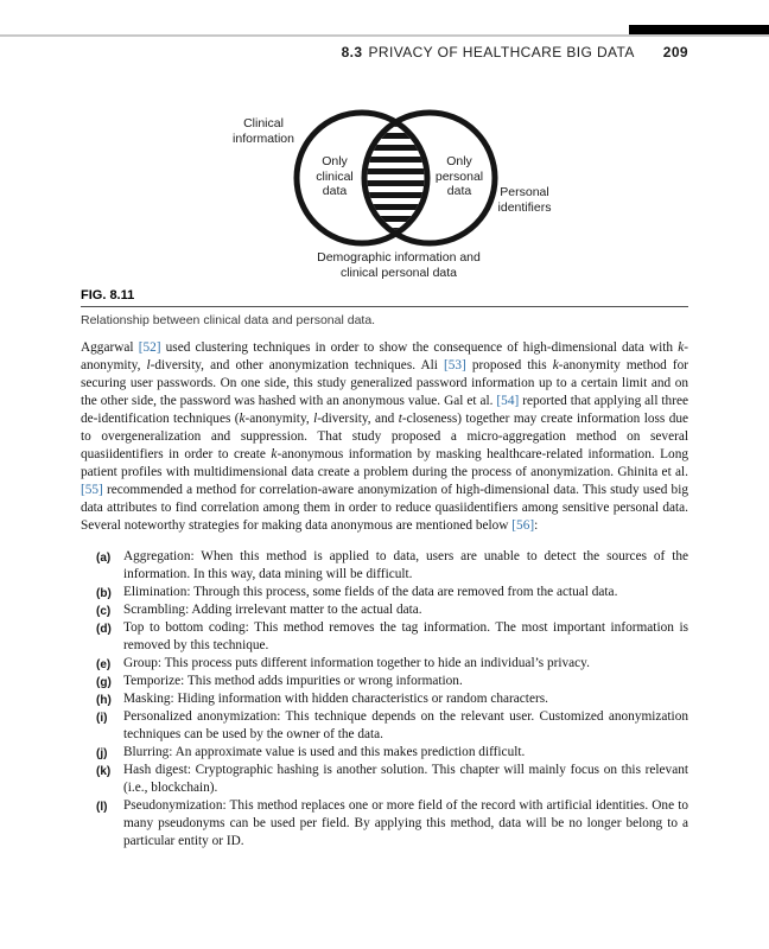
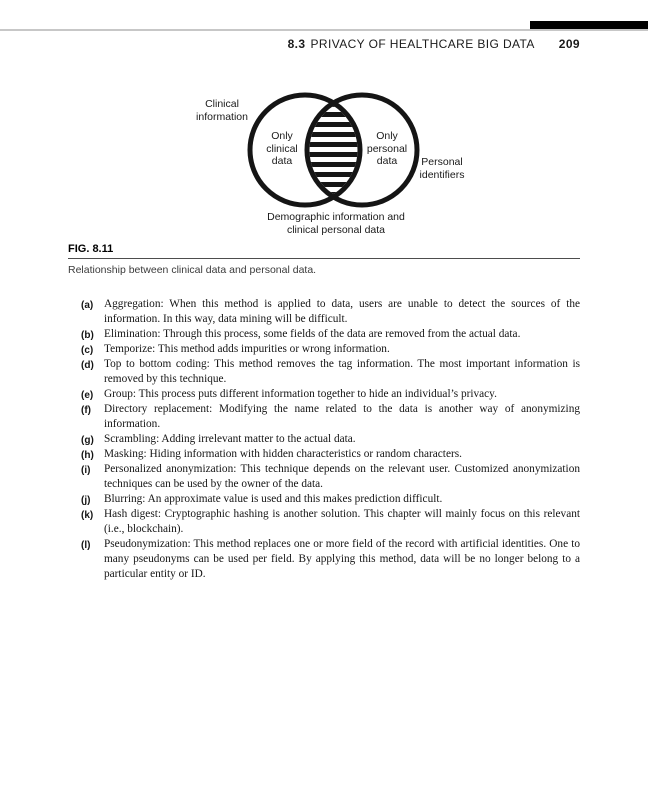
  8.3 PRIVACY OF HEALTHCARE BIG DATA 209
  Clinical information
  Only clinical data
  Only personal data
  Personal identifiers
  Demographic information and clinical personal data
  FIG. 8.11
  Relationship between clinical data and personal data.
- Aggarwal [52] used clustering techniques in order to show the consequence of high-dimensional data with k-anonymity, l-diversity, and other anonymization techniques. Ali [53] proposed this k-anonymity method for securing user passwords. On one side, this study generalized password information up to a certain limit and on the other side, the password was hashed with an anonymous value. Gal et al. [54] reported that applying all three de-identification techniques (k-anonymity, l-diversity, and t-closeness) together may create information loss due to overgeneralization and suppression. That study proposed a micro-aggregation method on several quasiidentifiers in order to create k-anonymous information by masking healthcare-related information. Long patient profiles with multidimensional data create a problem during the process of anonymization. Ghinita et al. [55] recommended a method for correlation-aware anonymization of high-dimensional data. This study used big data attributes to find correlation among them in order to reduce quasiidentifiers among sensitive personal data. Several noteworthy strategies for making data anonymous are mentioned below [56]:
  (a)
  Aggregation: When this method is applied to data, users are unable to detect the sources of the information. In this way, data mining will be difficult.
  (b)
  Elimination: Through this process, some fields of the data are removed from the actual data.
  (c)
- Scrambling: Adding irrelevant matter to the actual data.
+ Temporize: This method adds impurities or wrong information.
  (d)
  Top to bottom coding: This method removes the tag information. The most important information is removed by this technique.
  (e)
  Group: This process puts different information together to hide an individual’s privacy.
+ (f)
+ Directory replacement: Modifying the name related to the data is another way of anonymizing information.
  (g)
- Temporize: This method adds impurities or wrong information.
+ Scrambling: Adding irrelevant matter to the actual data.
  (h)
  Masking: Hiding information with hidden characteristics or random characters.
  (i)
  Personalized anonymization: This technique depends on the relevant user. Customized anonymization techniques can be used by the owner of the data.
  (j)
  Blurring: An approximate value is used and this makes prediction difficult.
  (k)
  Hash digest: Cryptographic hashing is another solution. This chapter will mainly focus on this relevant (i.e., blockchain).
  (l)
  Pseudonymization: This method replaces one or more field of the record with artificial identities. One to many pseudonyms can be used per field. By applying this method, data will be no longer belong to a particular entity or ID.
